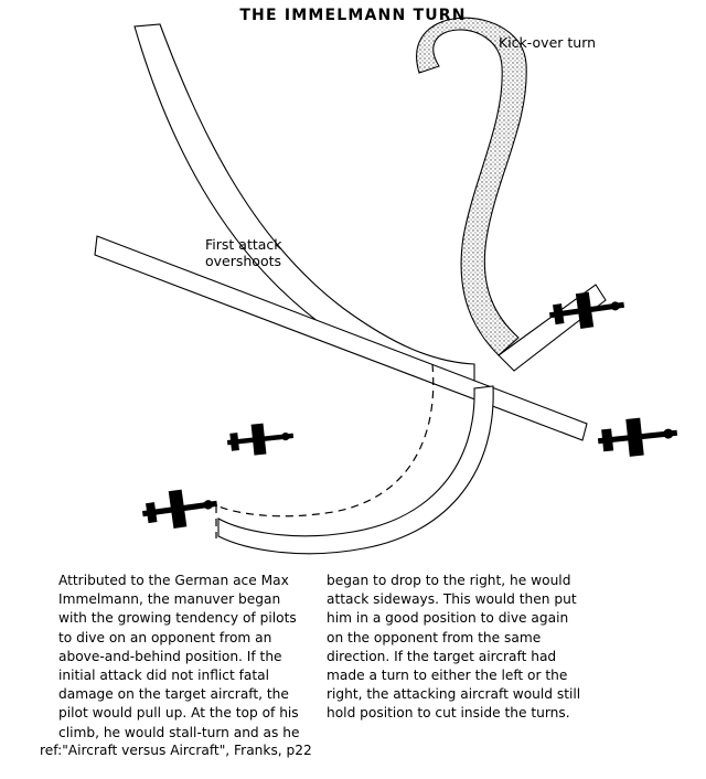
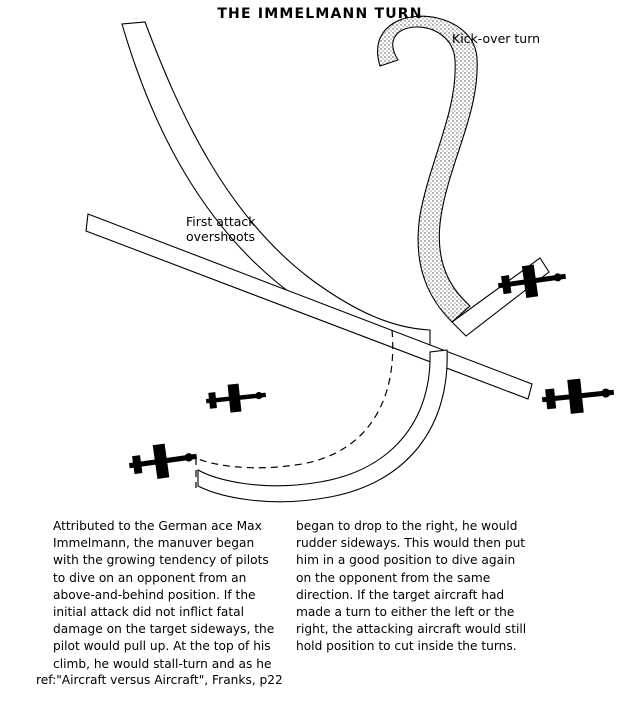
  THE IMMELMANN TURN
  Kick-over turn
  First attack
  overshoots
- Attributed to the German ace Max Immelmann, the manuver began with the growing tendency of pilots to dive on an opponent from an above-and-behind position. If the initial attack did not inflict fatal damage on the target aircraft, the pilot would pull up. At the top of his climb, he would stall-turn and as he
+ Attributed to the German ace Max Immelmann, the manuver began with the growing tendency of pilots to dive on an opponent from an above-and-behind position. If the initial attack did not inflict fatal damage on the target sideways, the pilot would pull up. At the top of his climb, he would stall-turn and as he
- began to drop to the right, he would attack sideways. This would then put him in a good position to dive again on the opponent from the same direction. If the target aircraft had made a turn to either the left or the right, the attacking aircraft would still hold position to cut inside the turns.
+ began to drop to the right, he would rudder sideways. This would then put him in a good position to dive again on the opponent from the same direction. If the target aircraft had made a turn to either the left or the right, the attacking aircraft would still hold position to cut inside the turns.
  ref:"Aircraft versus Aircraft", Franks, p22
